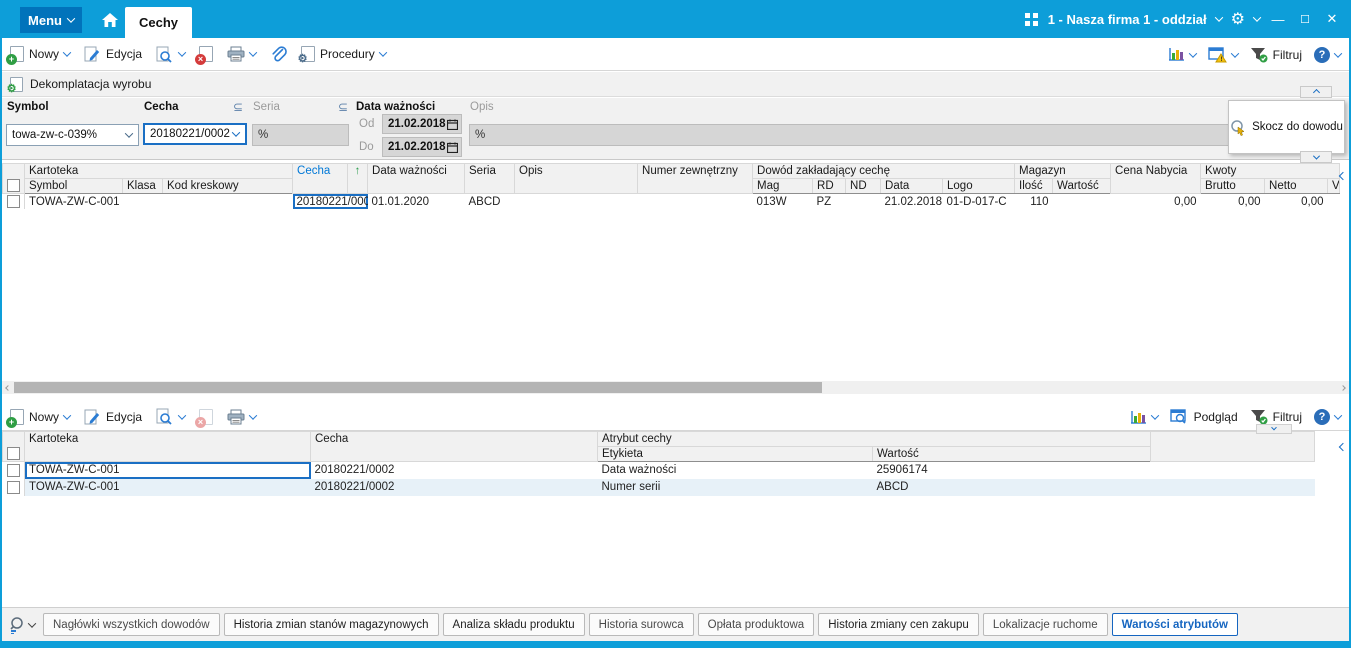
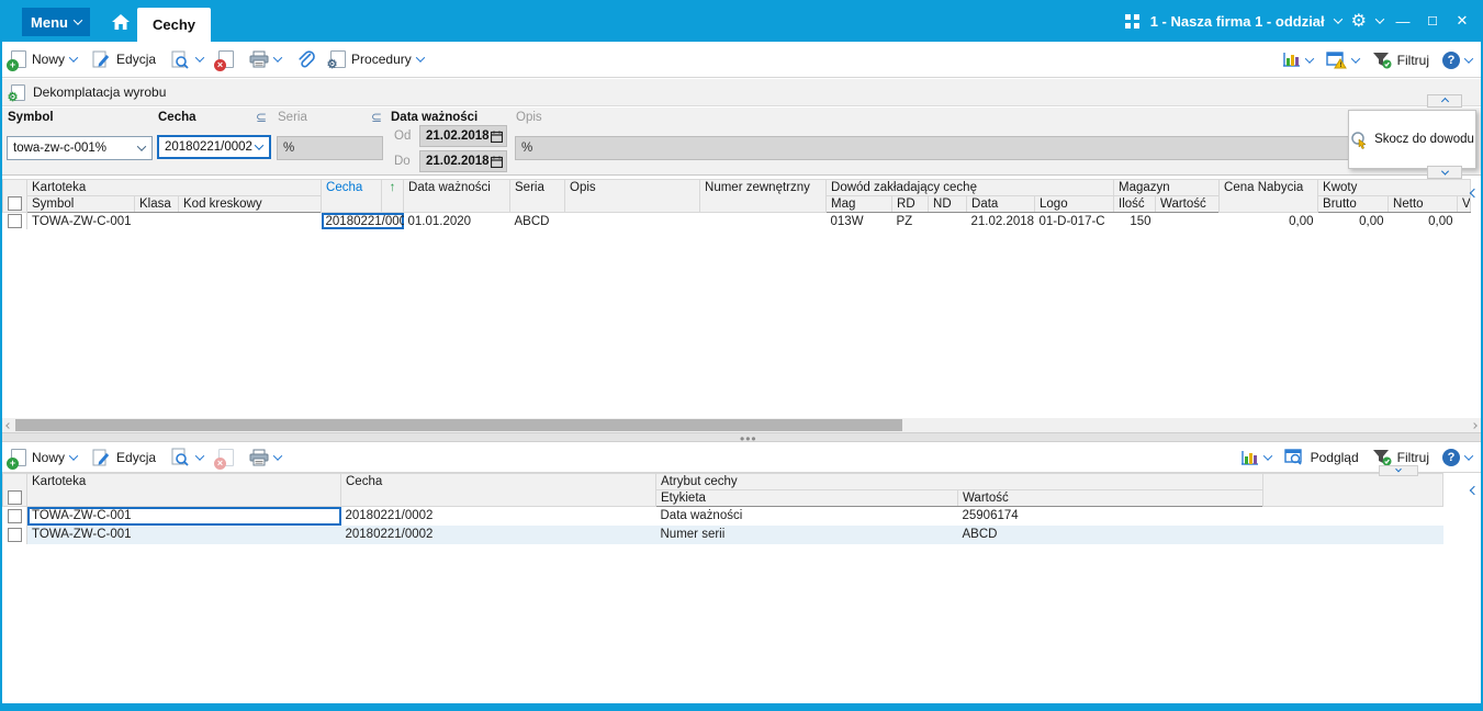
  Menu
  Cechy
  1 - Nasza firma 1 - oddział
  ⚙
  —
  ☐
  ✕
  +
  Nowy
  Edycja
  ×
  ⚙
  Procedury
  Filtruj
  ?
  ⚙
  Dekomplatacja wyrobu
  Symbol
- towa-zw-c-039%
+ towa-zw-c-001%
  Cecha
  ⊆
  20180221/0002
  Seria
  ⊆
  %
  Data ważności
  Od
  21.02.2018
  Do
  21.02.2018
  Opis
  %
  Skocz do dowodu
  	Kartoteka	Cecha	↑	Data ważności	Seria	Opis	Numer zewnętrzny	Dowód zakładający cechę	Magazyn	Cena Nabycia	Kwoty
  Symbol	Klasa	Kod kreskowy	Mag	RD	ND	Data	Logo	Ilość	Wartość	Brutto	Netto	V
- 	TOWA-ZW-C-001			20180221/000	01.01.2020	ABCD			013W	PZ		21.02.2018	01-D-017-C	110		0,00	0,00	0,00
+ 	TOWA-ZW-C-001			20180221/000	01.01.2020	ABCD			013W	PZ		21.02.2018	01-D-017-C	150		0,00	0,00	0,00
+ •••
  +
  Nowy
  Edycja
  ×
  Podgląd
  Filtruj
  ?
  	Kartoteka	Cecha	Atrybut cechy
  Etykieta	Wartość
  	TOWA-ZW-C-001	20180221/0002	Data ważności	25906174
  	TOWA-ZW-C-001	20180221/0002	Numer serii	ABCD
- Nagłówki wszystkich dowodów
- Historia zmian stanów magazynowych
- Analiza składu produktu
- Historia surowca
- Opłata produktowa
- Historia zmiany cen zakupu
- Lokalizacje ruchome
- Wartości atrybutów
